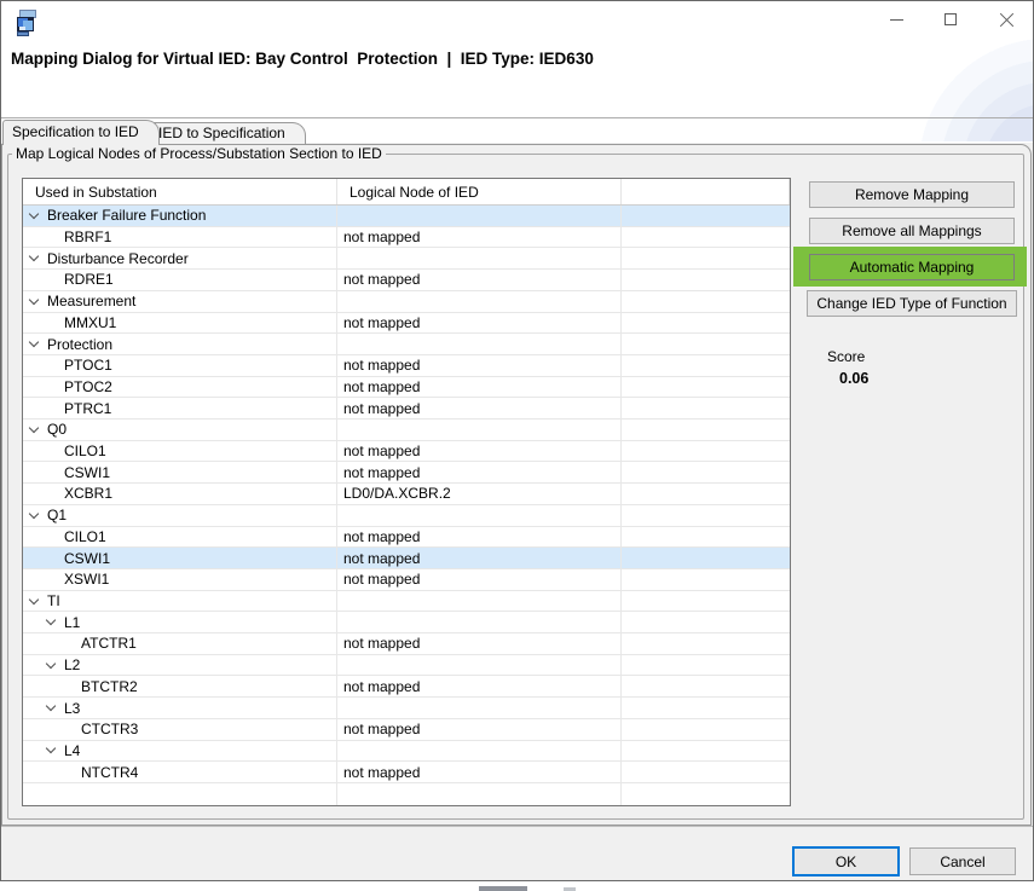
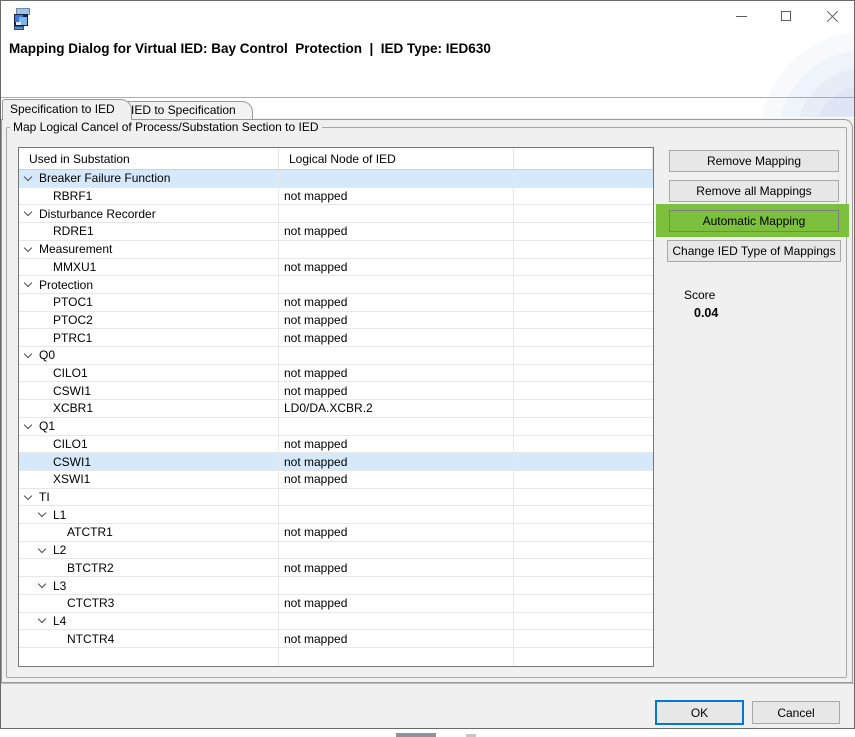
  Mapping Dialog for Virtual IED: Bay Control Protection | IED Type: IED630
  Specification to IED
  IED to Specification
- Map Logical Nodes of Process/Substation Section to IED
+ Map Logical Cancel of Process/Substation Section to IED
  Used in Substation
  Logical Node of IED
  Breaker Failure Function
  RBRF1
  not mapped
  Disturbance Recorder
  RDRE1
  not mapped
  Measurement
  MMXU1
  not mapped
  Protection
  PTOC1
  not mapped
  PTOC2
  not mapped
  PTRC1
  not mapped
  Q0
  CILO1
  not mapped
  CSWI1
  not mapped
  XCBR1
  LD0/DA.XCBR.2
  Q1
  CILO1
  not mapped
  CSWI1
  not mapped
  XSWI1
  not mapped
  TI
  L1
  ATCTR1
  not mapped
  L2
  BTCTR2
  not mapped
  L3
  CTCTR3
  not mapped
  L4
  NTCTR4
  not mapped
  Remove Mapping
  Remove all Mappings
  Automatic Mapping
- Change IED Type of Function
+ Change IED Type of Mappings
  Score
- 0.06
+ 0.04
  OK
  Cancel
